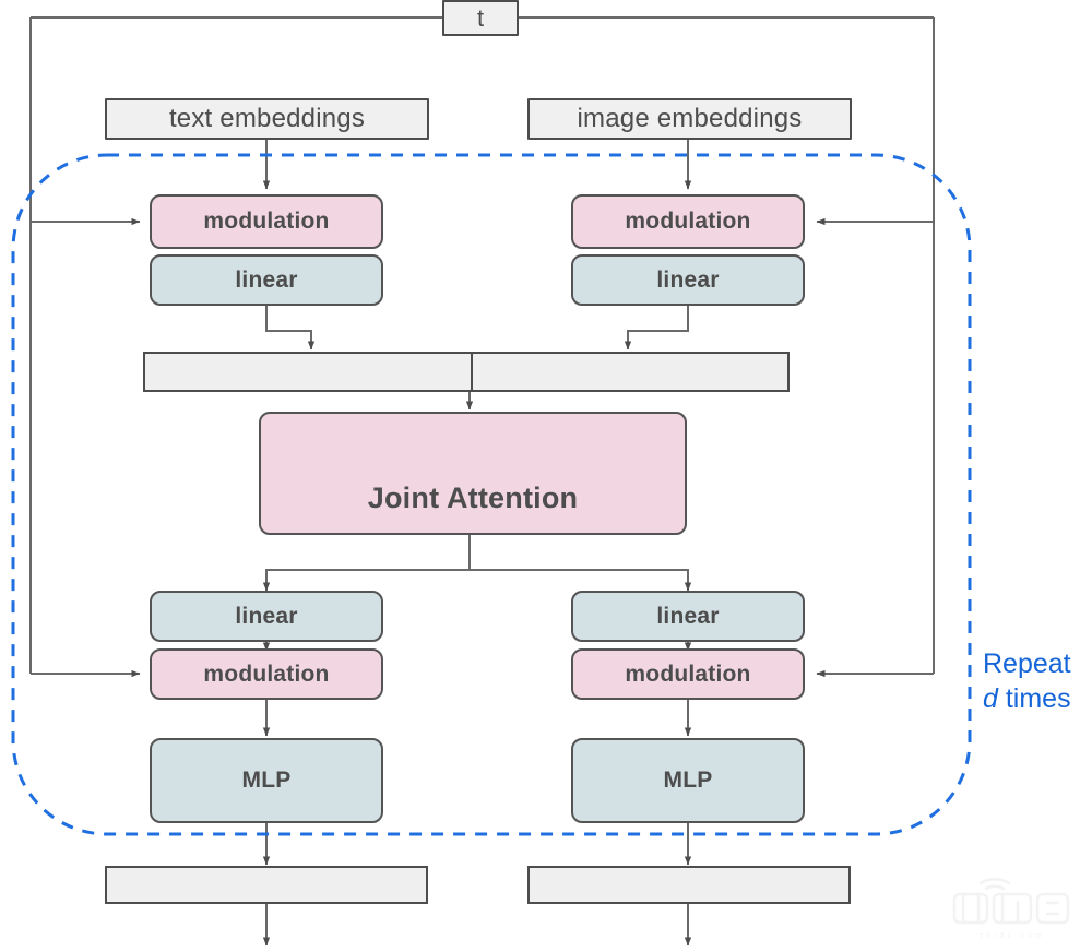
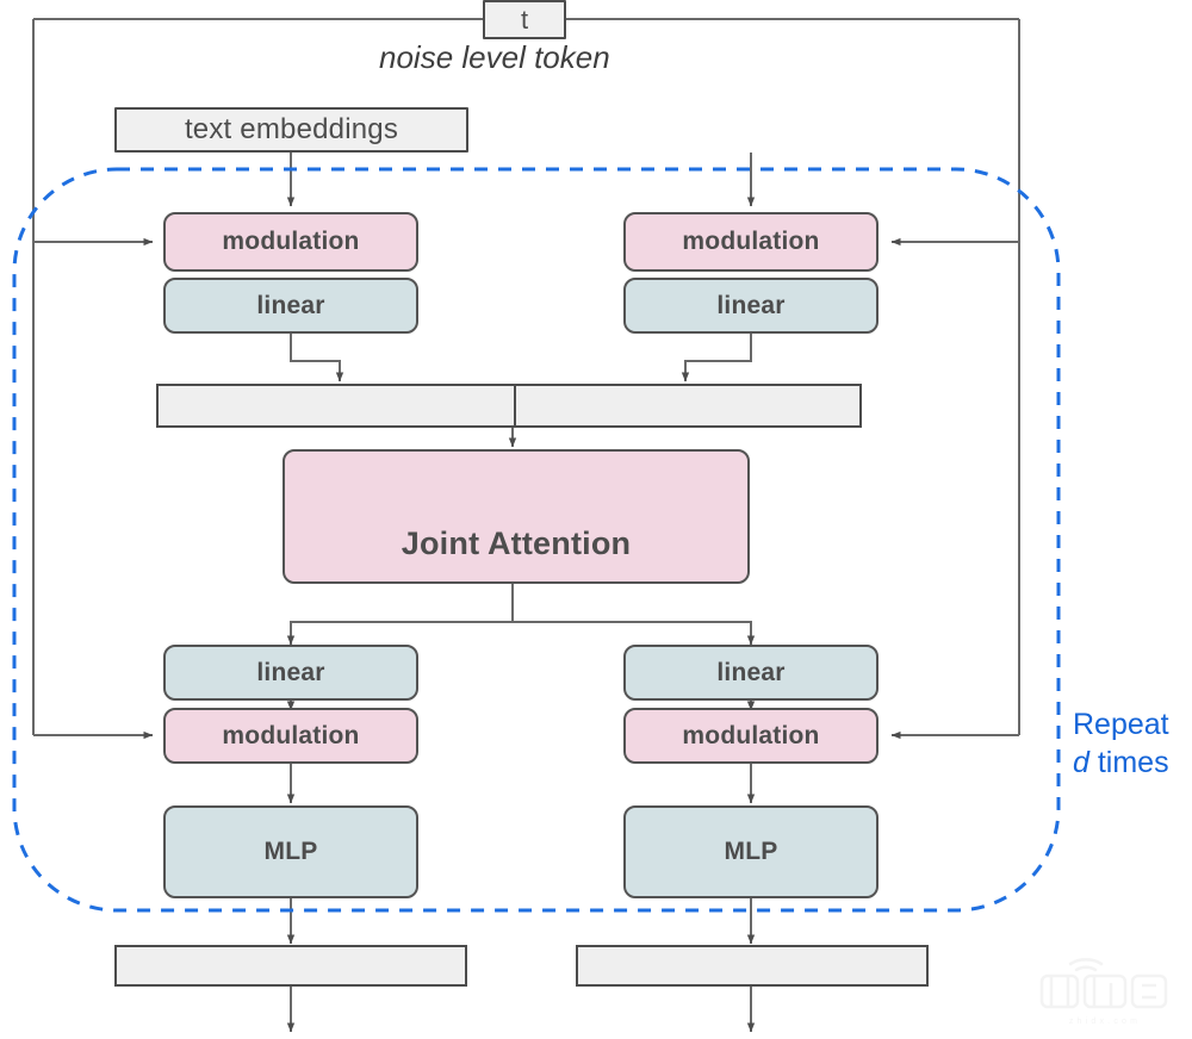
  t
+ noise level token
  text embeddings
- image embeddings
  modulation
  linear
  modulation
  linear
  Joint Attention
  linear
  linear
  modulation
  modulation
  MLP
  MLP
  Repeat
  d times
